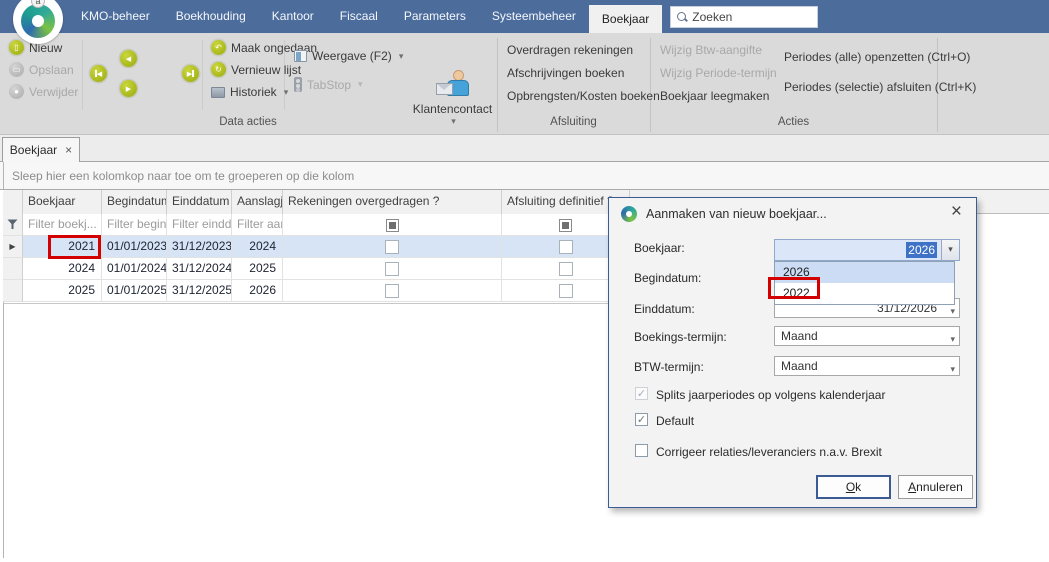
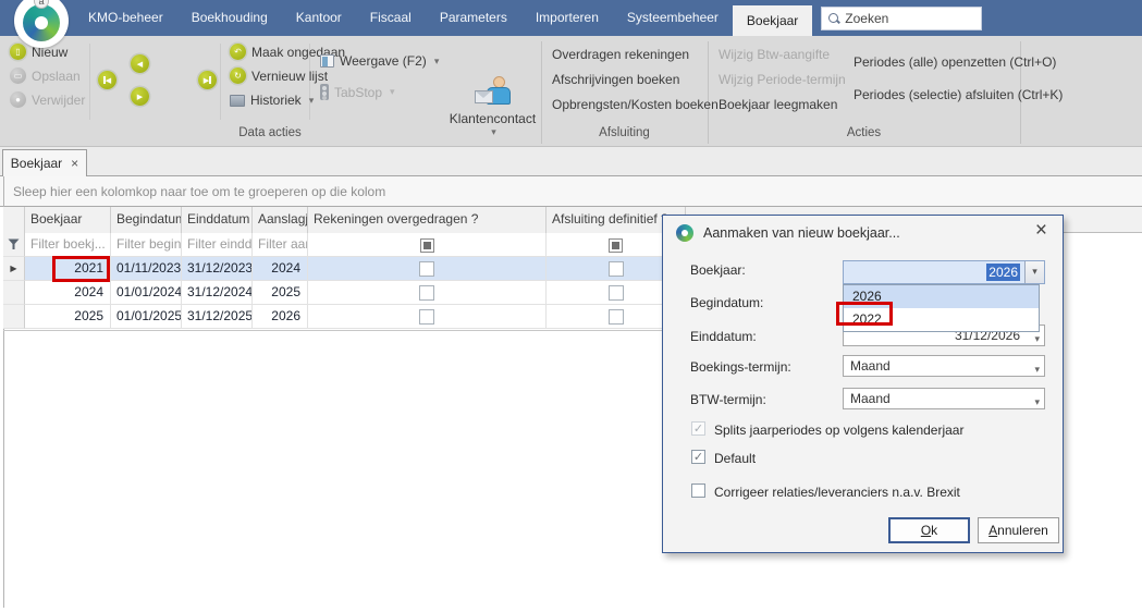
  KMO-beheer
  Boekhouding
  Kantoor
  Fiscaal
  Parameters
+ Importeren
  Systeembeheer
  Boekjaar
  Zoeken
  a
  ▯
  Nieuw
  ▭
  Opslaan
  ●
  Verwijder
  ↶
  Maak ongedaan
  ↻
  Vernieuw lijst
  Historiek
  ▾
  Weergave (F2)
  ▾
  TabStop
  ▾
  Klantencontact
  ▾
  Overdragen rekeningen
  Afschrijvingen boeken
  Opbrengsten/Kosten boeken
  Wijzig Btw-aangifte
  Wijzig Periode-termijn
  Boekjaar leegmaken
  Periodes (alle) openzetten (Ctrl+O)
  Periodes (selectie) afsluiten (Ctrl+K)
  Data acties
  Afsluiting
  Acties
  Boekjaar
  ×
  Sleep hier een kolomkop naar toe om te groeperen op die kolom
  Boekjaar
  Begindatu
  Einddatum
  Aanslagj
  Rekeningen overgedragen ?
  Afsluiting definitief
  Filter boekj...
  Filter begin
  ▶
  2021
- 01/01/2023
+ 01/11/2023
  31/12/2023
  2024
  2024
  01/01/2024
  31/12/2024
  2025
  2025
  01/01/2025
  31/12/2025
  2026
  Aanmaken van nieuw boekjaar...
  ×
  Boekjaar:
  Begindatum:
  Einddatum:
  Boekings-termijn:
  BTW-termijn:
  2026
  ▾
  2026
  2022
  31/12/2026
  ▾
  Maand
  ▾
  Maand
  ▾
  ✓
  Splits jaarperiodes op volgens kalenderjaar
  ✓
  Default
  Corrigeer relaties/leveranciers n.a.v. Brexit
  Ok
  Annuleren
